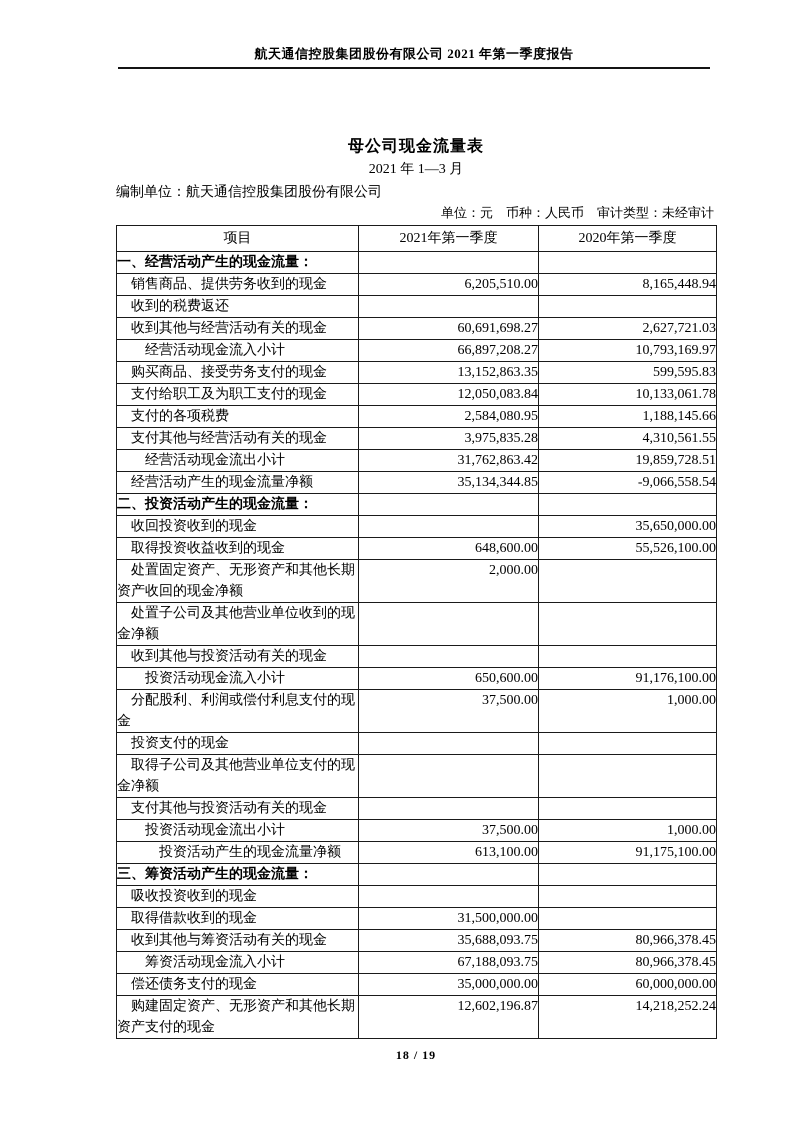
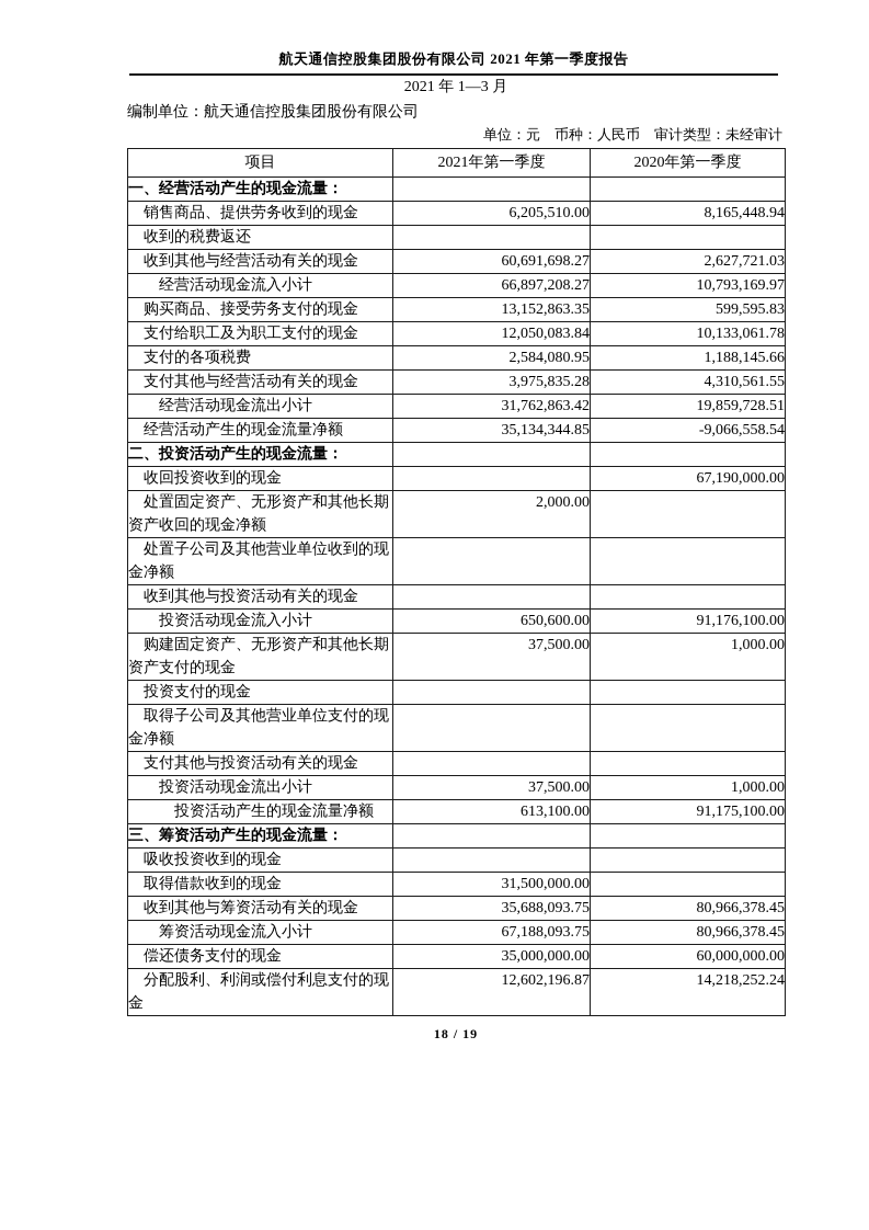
  航天通信控股集团股份有限公司 2021 年第一季度报告
- 母公司现金流量表
  2021 年 1—3 月
  编制单位：航天通信控股集团股份有限公司
  单位：元 币种：人民币 审计类型：未经审计
  项目	2021年第一季度	2020年第一季度
  一、经营活动产生的现金流量：
  销售商品、提供劳务收到的现金	6,205,510.00	8,165,448.94
  收到的税费返还
  收到其他与经营活动有关的现金	60,691,698.27	2,627,721.03
  经营活动现金流入小计	66,897,208.27	10,793,169.97
  购买商品、接受劳务支付的现金	13,152,863.35	599,595.83
  支付给职工及为职工支付的现金	12,050,083.84	10,133,061.78
  支付的各项税费	2,584,080.95	1,188,145.66
  支付其他与经营活动有关的现金	3,975,835.28	4,310,561.55
  经营活动现金流出小计	31,762,863.42	19,859,728.51
  经营活动产生的现金流量净额	35,134,344.85	-9,066,558.54
  二、投资活动产生的现金流量：
- 收回投资收到的现金		35,650,000.00
+ 收回投资收到的现金		67,190,000.00
- 取得投资收益收到的现金	648,600.00	55,526,100.00
  处置固定资产、无形资产和其他长期资产收回的现金净额	2,000.00
  处置子公司及其他营业单位收到的现金净额
  收到其他与投资活动有关的现金
  投资活动现金流入小计	650,600.00	91,176,100.00
- 分配股利、利润或偿付利息支付的现金	37,500.00	1,000.00
+ 购建固定资产、无形资产和其他长期资产支付的现金	37,500.00	1,000.00
  投资支付的现金
  取得子公司及其他营业单位支付的现金净额
  支付其他与投资活动有关的现金
  投资活动现金流出小计	37,500.00	1,000.00
  投资活动产生的现金流量净额	613,100.00	91,175,100.00
  三、筹资活动产生的现金流量：
  吸收投资收到的现金
  取得借款收到的现金	31,500,000.00
  收到其他与筹资活动有关的现金	35,688,093.75	80,966,378.45
  筹资活动现金流入小计	67,188,093.75	80,966,378.45
  偿还债务支付的现金	35,000,000.00	60,000,000.00
- 购建固定资产、无形资产和其他长期资产支付的现金	12,602,196.87	14,218,252.24
+ 分配股利、利润或偿付利息支付的现金	12,602,196.87	14,218,252.24
  18 / 19
